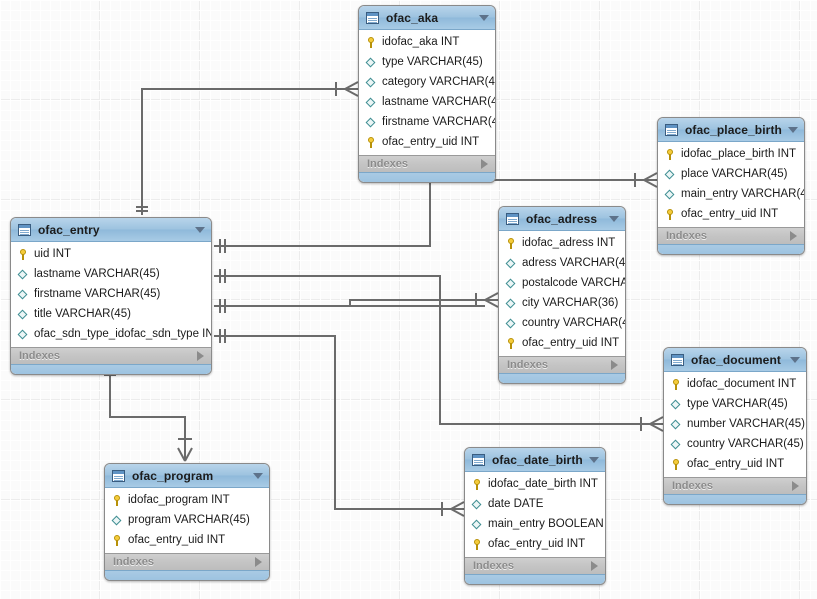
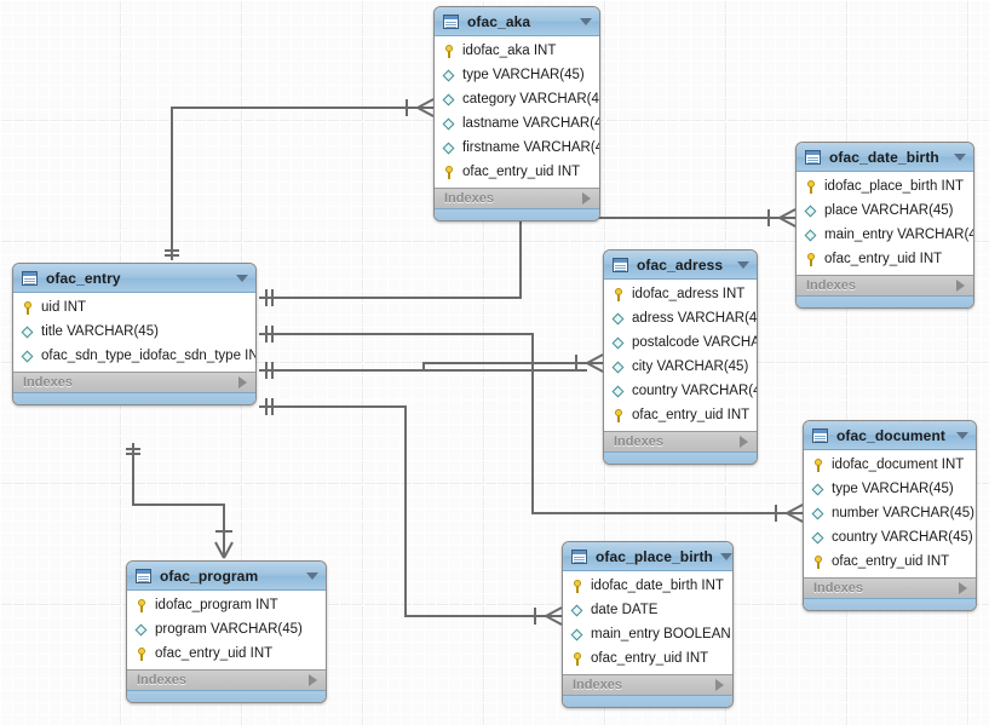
  ofac_aka
  idofac_aka INT
  type VARCHAR(45)
  category VARCHAR(4
  lastname VARCHAR(4
  firstname VARCHAR(4
  ofac_entry_uid INT
  Indexes
- ofac_place_birth
+ ofac_date_birth
  idofac_place_birth INT
  place VARCHAR(45)
  main_entry VARCHAR(4
  ofac_entry_uid INT
  Indexes
  ofac_adress
  idofac_adress INT
  adress VARCHAR(4
  postalcode VARCHA
- city VARCHAR(36)
+ city VARCHAR(45)
  country VARCHAR(
  ofac_entry_uid INT
  Indexes
  ofac_entry
  uid INT
- lastname VARCHAR(45)
- firstname VARCHAR(45)
  title VARCHAR(45)
  ofac_sdn_type_idofac_sdn_type IN
  Indexes
  ofac_document
  idofac_document INT
  type VARCHAR(45)
  number VARCHAR(45)
  country VARCHAR(45)
  ofac_entry_uid INT
  Indexes
- ofac_date_birth
+ ofac_place_birth
  idofac_date_birth INT
  date DATE
  main_entry BOOLEAN
  ofac_entry_uid INT
  Indexes
  ofac_program
  idofac_program INT
  program VARCHAR(45)
  ofac_entry_uid INT
  Indexes
